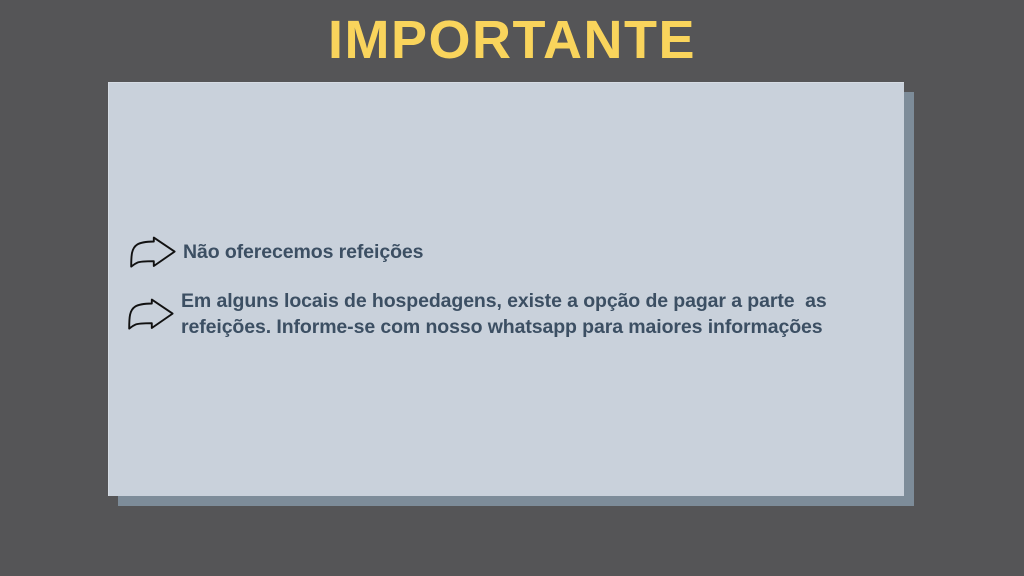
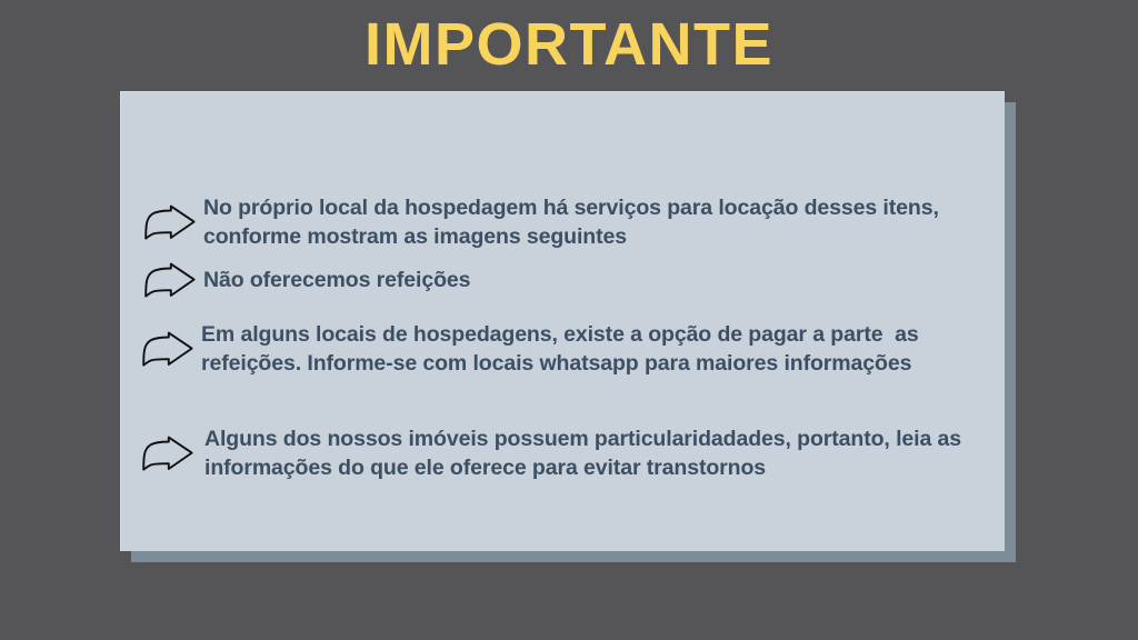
  IMPORTANTE
+ No próprio local da hospedagem há serviços para locação desses itens, conforme mostram as imagens seguintes
  Não oferecemos refeições
- Em alguns locais de hospedagens, existe a opção de pagar a parte as refeições. Informe-se com nosso whatsapp para maiores informações
+ Em alguns locais de hospedagens, existe a opção de pagar a parte as refeições. Informe-se com locais whatsapp para maiores informações
+ Alguns dos nossos imóveis possuem particularidadades, portanto, leia as informações do que ele oferece para evitar transtornos
